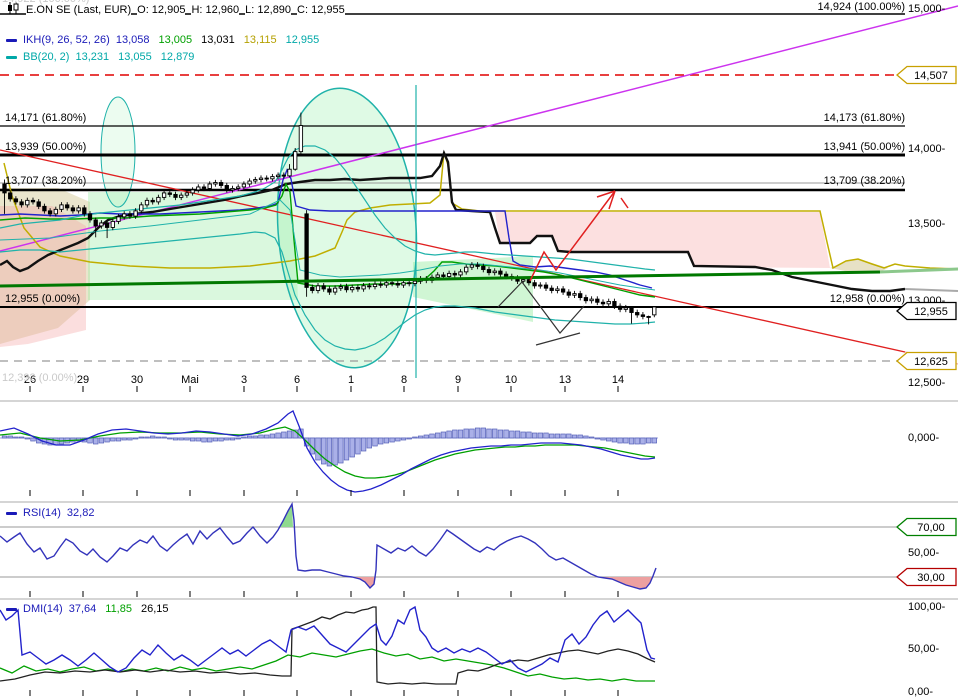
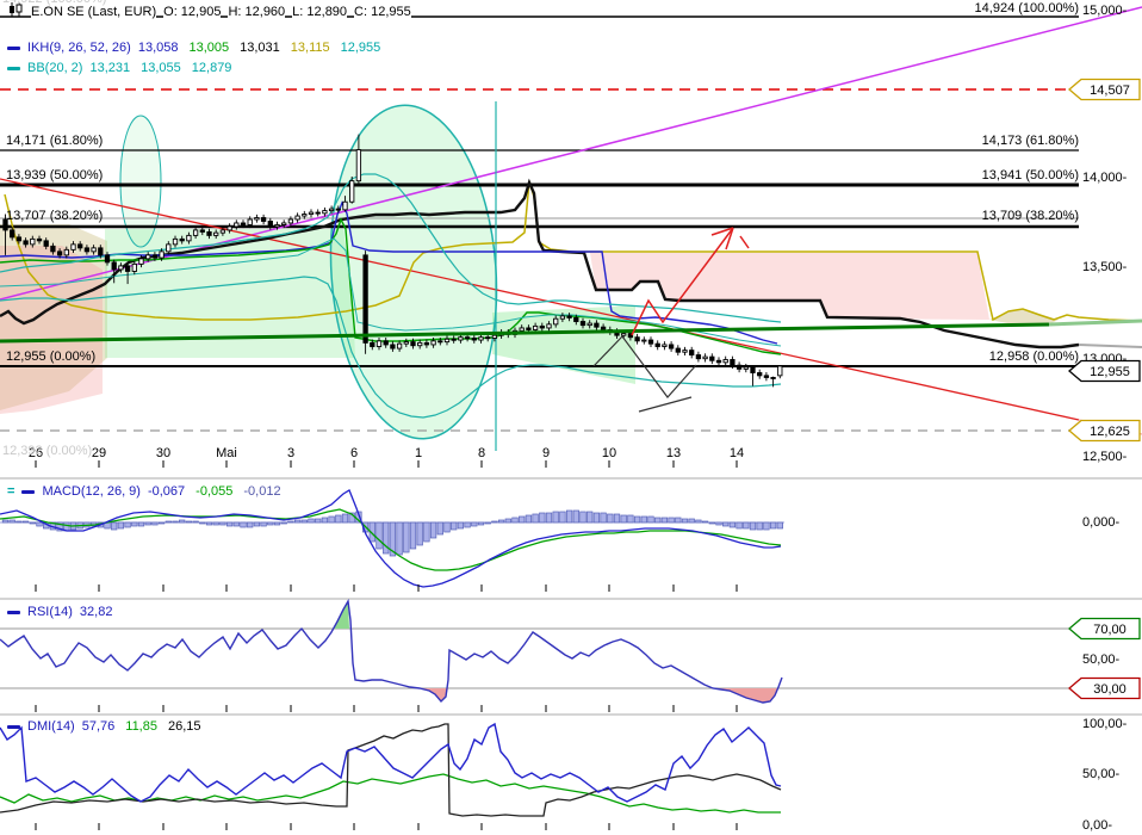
  26
  29
  30
  Mai
  3
  6
  1
  8
  9
  10
  13
  14
  15,000-
  14,000-
  13,500-
  13,000-
  12,500-
  0,000-
  50,00-
  100,00-
  50,00-
  0,00-
  14,507
  12,955
  12,625
  70,00
  30,00
  E.ON SE (Last, EUR)
  O: 12,905
  H: 12,960
  L: 12,890
  C: 12,955
  IKH(9, 26, 52, 26)
  13,058 13,005 13,031 13,115 12,955
  BB(20, 2)
  13,231 13,055 12,879
+ =
+ MACD(12, 26, 9)
+ -0,067 -0,055 -0,012
  RSI(14)
  32,82
  DMI(14)
- 37,64 11,85 26,15
+ 57,76 11,85 26,15
  14,171 (61.80%)
  13,939 (50.00%)
  13,707 (38.20%)
  12,955 (0.00%)
  14,924 (100.00%)
  14,173 (61.80%)
  13,941 (50.00%)
  13,709 (38.20%)
  12,958 (0.00%)
  12,392 (0.00%)
